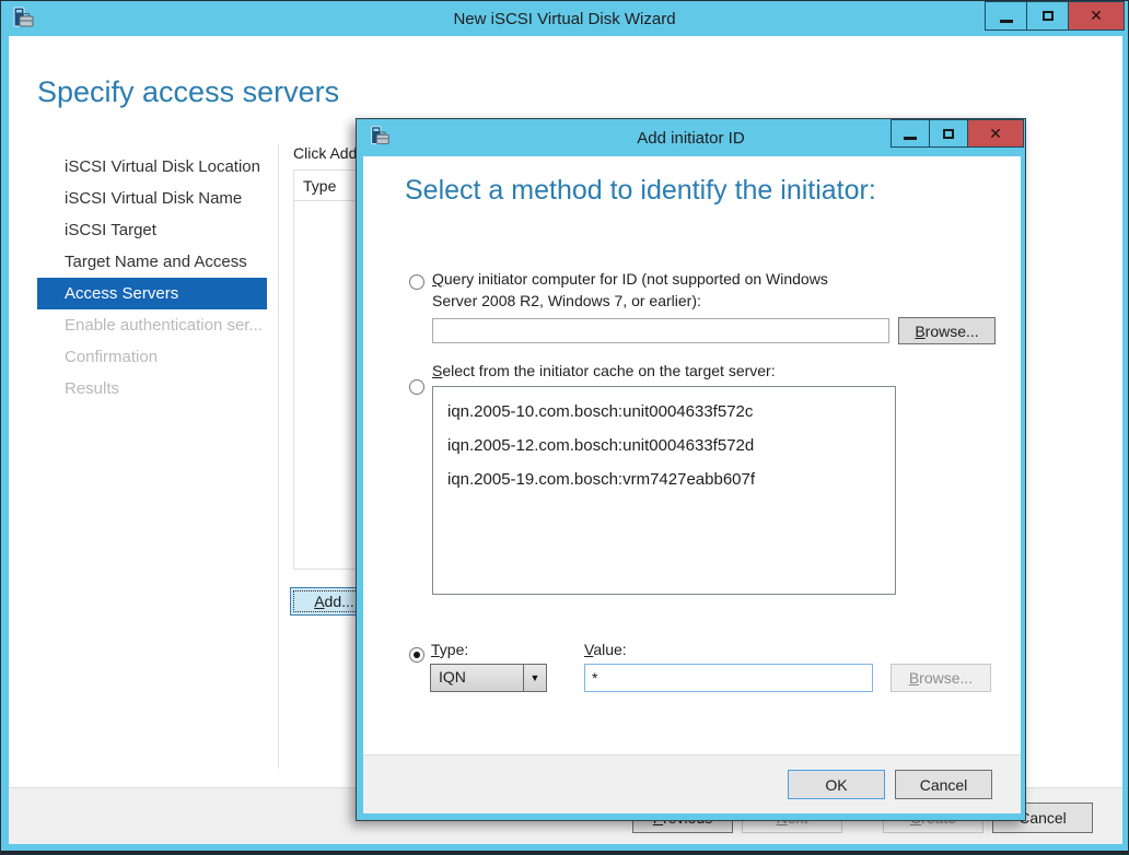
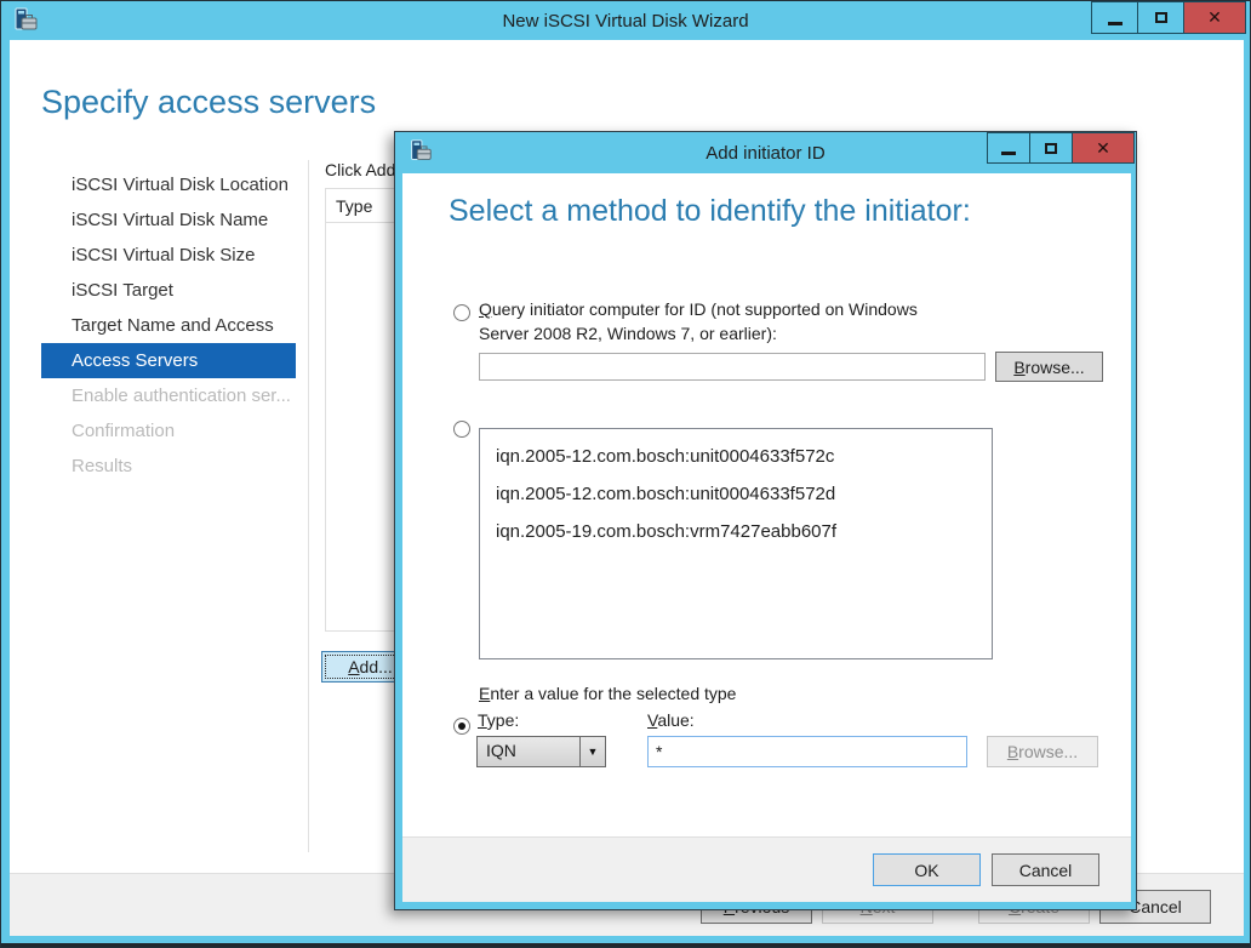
  New iSCSI Virtual Disk Wizard
  ✕
  Specify access servers
  iSCSI Virtual Disk Location
  iSCSI Virtual Disk Name
+ iSCSI Virtual Disk Size
  iSCSI Target
  Target Name and Access
  Access Servers
  Enable authentication ser...
  Confirmation
  Results
  Click Add
  Type
  A
  dd...
  ancel
  Add initiator ID
  ✕
  Select a method to identify the initiator:
  Query initiator computer for ID (not supported on Windows
  Server 2008 R2, Windows 7, or earlier):
  B
  rowse...
- Select from the initiator cache on the target server:
- iqn.2005-10.com.bosch:unit0004633f572c
+ iqn.2005-12.com.bosch:unit0004633f572c
  iqn.2005-12.com.bosch:unit0004633f572d
  iqn.2005-19.com.bosch:vrm7427eabb607f
+ Enter a value for the selected type
  Type:
  Value:
  IQN
  ▼
  *
  B
  rowse...
  OK
  Cancel
